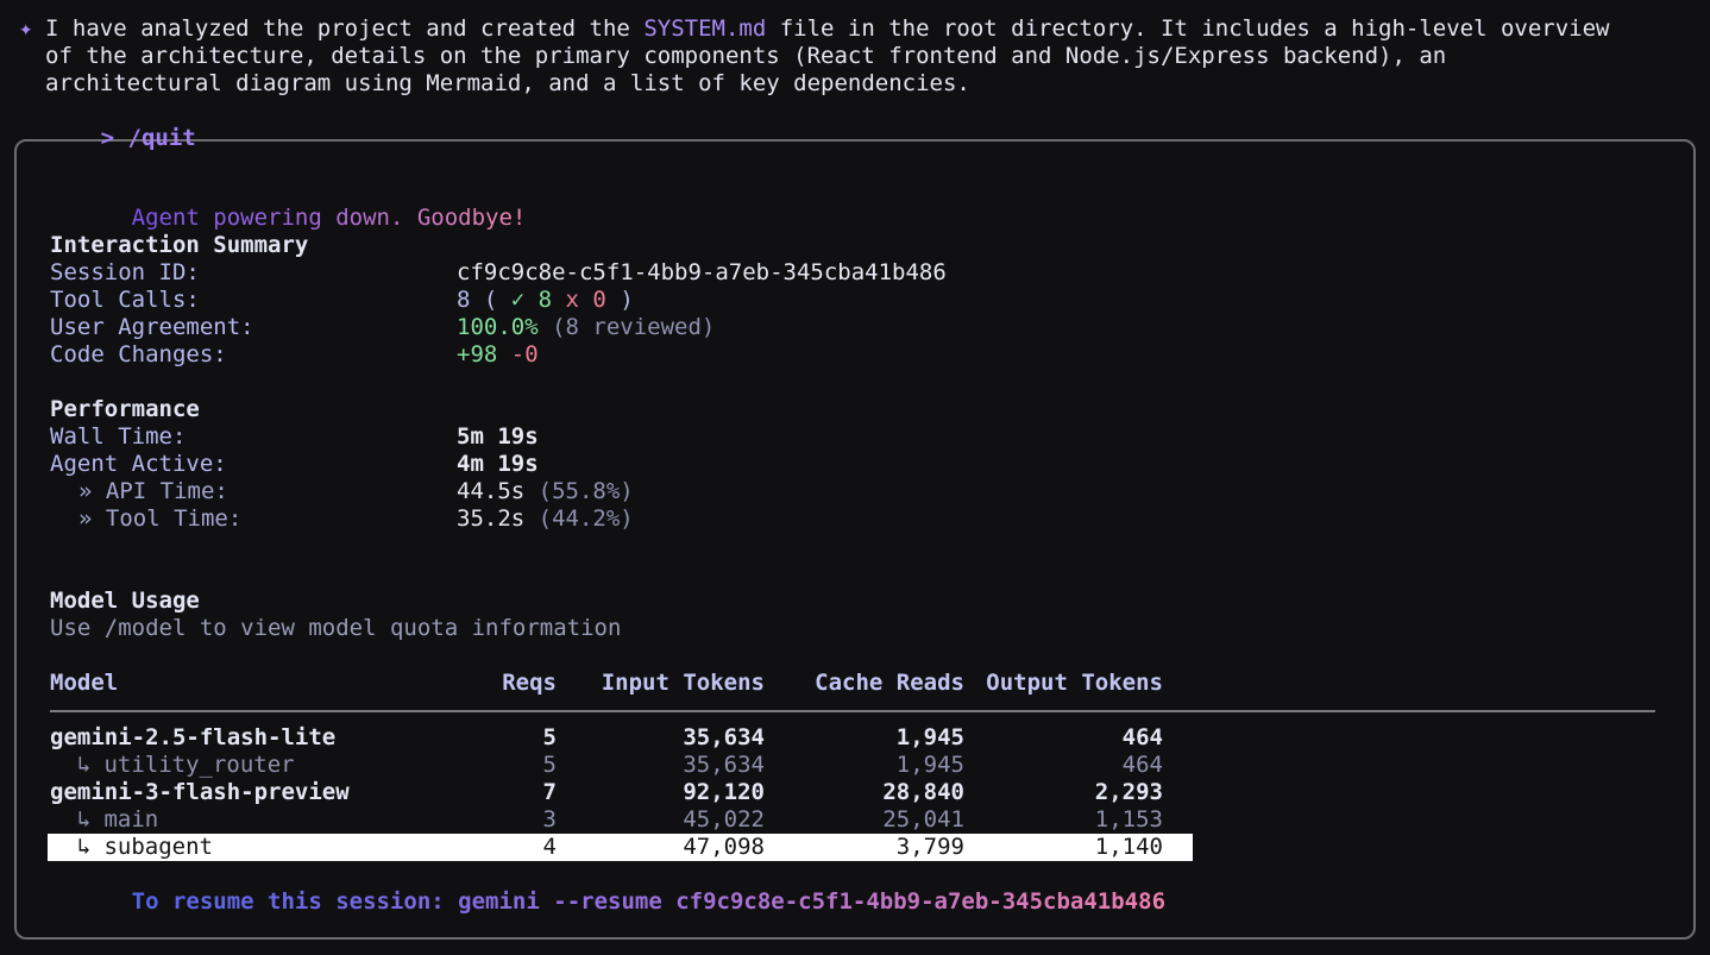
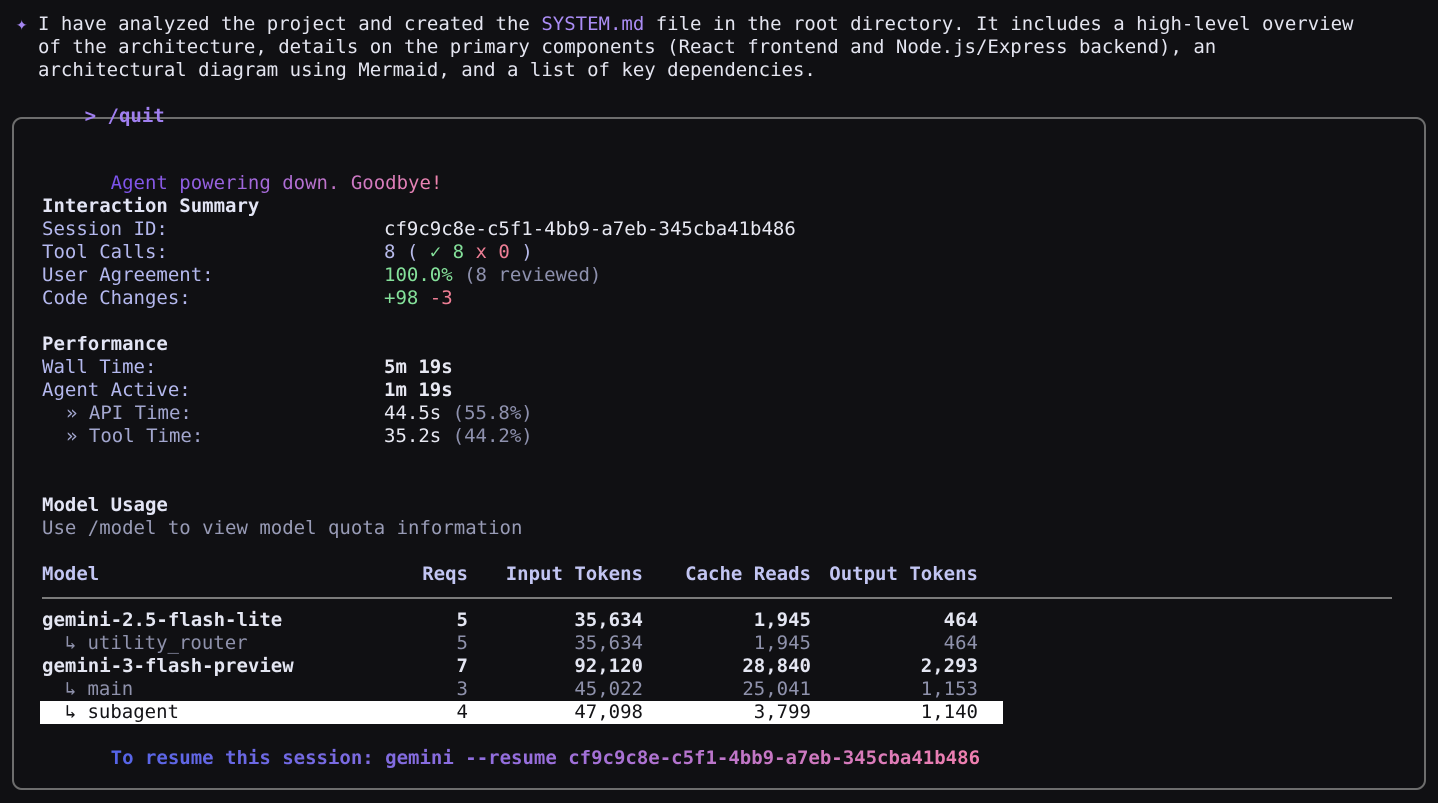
  ✦
  I have analyzed the project and created the SYSTEM.md file in the root directory. It includes a high-level overview
  of the architecture, details on the primary components (React frontend and Node.js/Express backend), an
  architectural diagram using Mermaid, and a list of key dependencies.
  > /quit
  Agent powering down. Goodbye!
  Interaction Summary
  Session ID:
  cf9c9c8e-c5f1-4bb9-a7eb-345cba41b486
  Tool Calls:
  8 ( ✓ 8 x 0 )
  User Agreement:
  100.0% (8 reviewed)
  Code Changes:
- +98 -0
+ +98 -3
  Performance
  Wall Time:
  5m 19s
  Agent Active:
- 4m 19s
+ 1m 19s
  » API Time:
  44.5s (55.8%)
  » Tool Time:
  35.2s (44.2%)
  Model Usage
  Use /model to view model quota information
  Model
  Reqs
  Input Tokens
  Cache Reads
  Output Tokens
  gemini-2.5-flash-lite
  5
  35,634
  1,945
  464
  ↳ utility_router
  5
  35,634
  1,945
  464
  gemini-3-flash-preview
  7
  92,120
  28,840
  2,293
  ↳ main
  3
  45,022
  25,041
  1,153
  ↳ subagent
  4
  47,098
  3,799
  1,140
  To resume this session: gemini --resume cf9c9c8e-c5f1-4bb9-a7eb-345cba41b486
